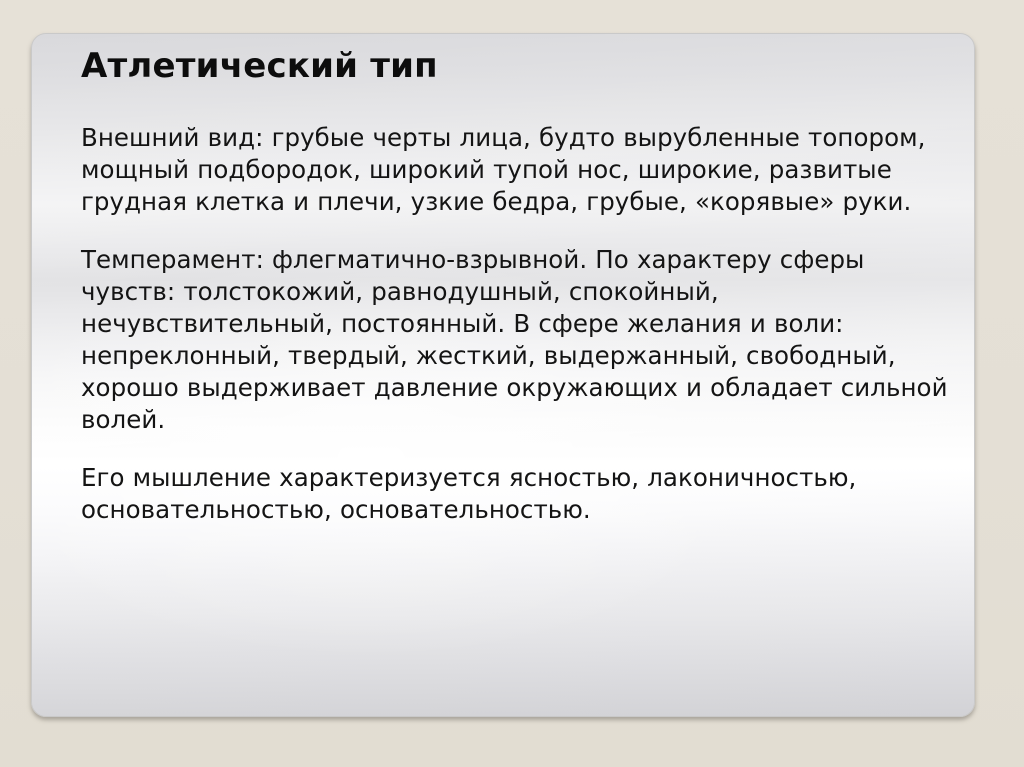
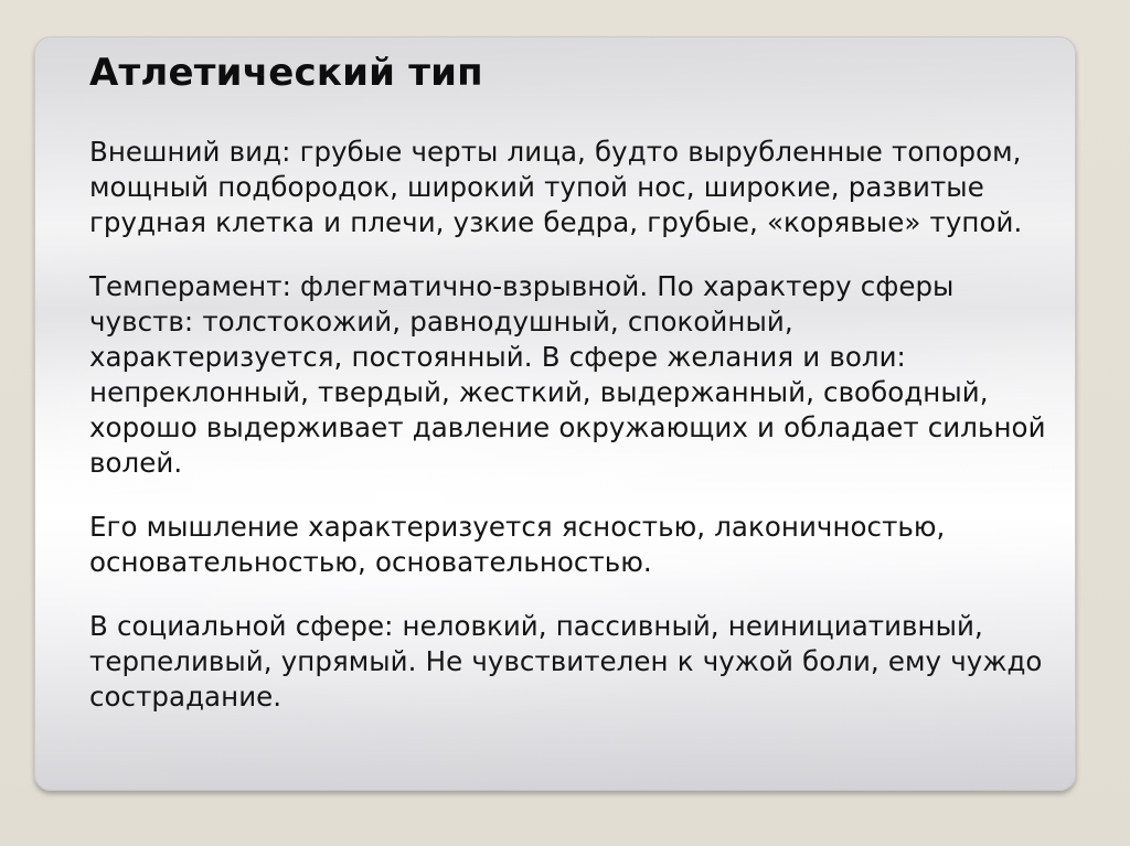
  Атлетический тип
- Внешний вид: грубые черты лица, будто вырубленные топором, мощный подбородок, широкий тупой нос, широкие, развитые грудная клетка и плечи, узкие бедра, грубые, «корявые» руки.
+ Внешний вид: грубые черты лица, будто вырубленные топором, мощный подбородок, широкий тупой нос, широкие, развитые грудная клетка и плечи, узкие бедра, грубые, «корявые» тупой.
- Темперамент: флегматично-взрывной. По характеру сферы чувств: толстокожий, равнодушный, спокойный, нечувствительный, постоянный. В сфере желания и воли: непреклонный, твердый, жесткий, выдержанный, свободный, хорошо выдерживает давление окружающих и обладает сильной волей.
+ Темперамент: флегматично-взрывной. По характеру сферы чувств: толстокожий, равнодушный, спокойный, характеризуется, постоянный. В сфере желания и воли: непреклонный, твердый, жесткий, выдержанный, свободный, хорошо выдерживает давление окружающих и обладает сильной волей.
  Его мышление характеризуется ясностью, лаконичностью, основательностью, основательностью.
+ В социальной сфере: неловкий, пассивный, неинициативный, терпеливый, упрямый. Не чувствителен к чужой боли, ему чуждо сострадание.
